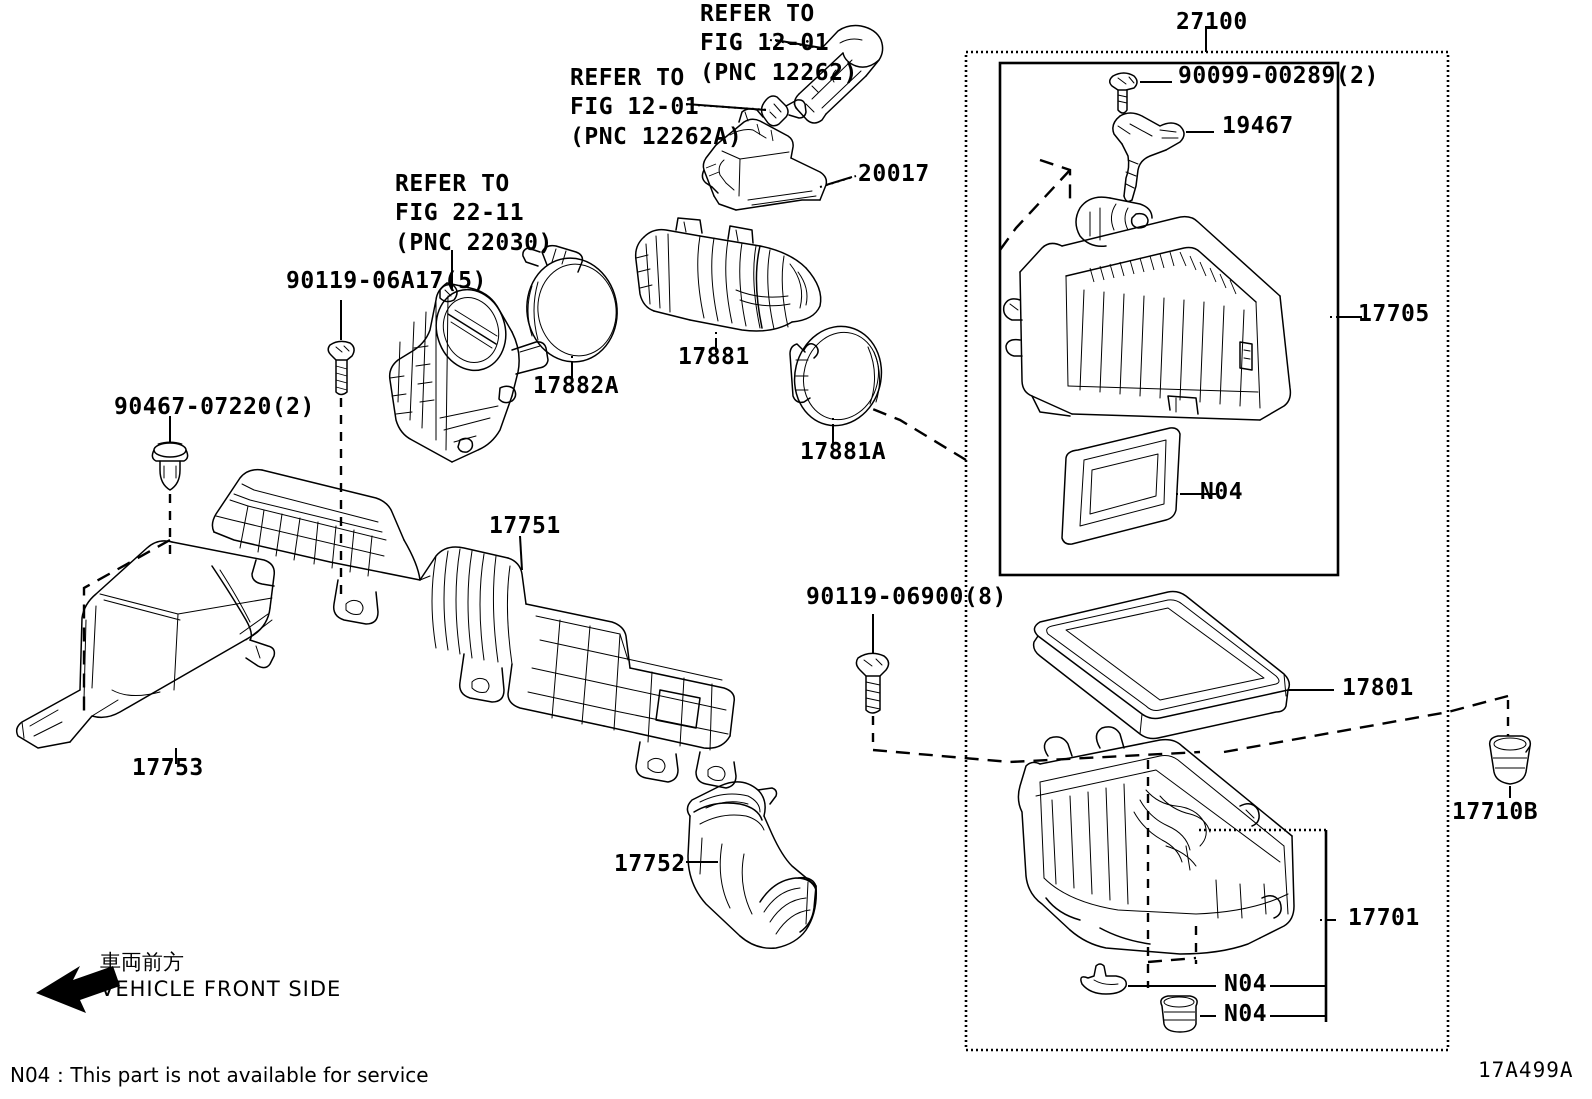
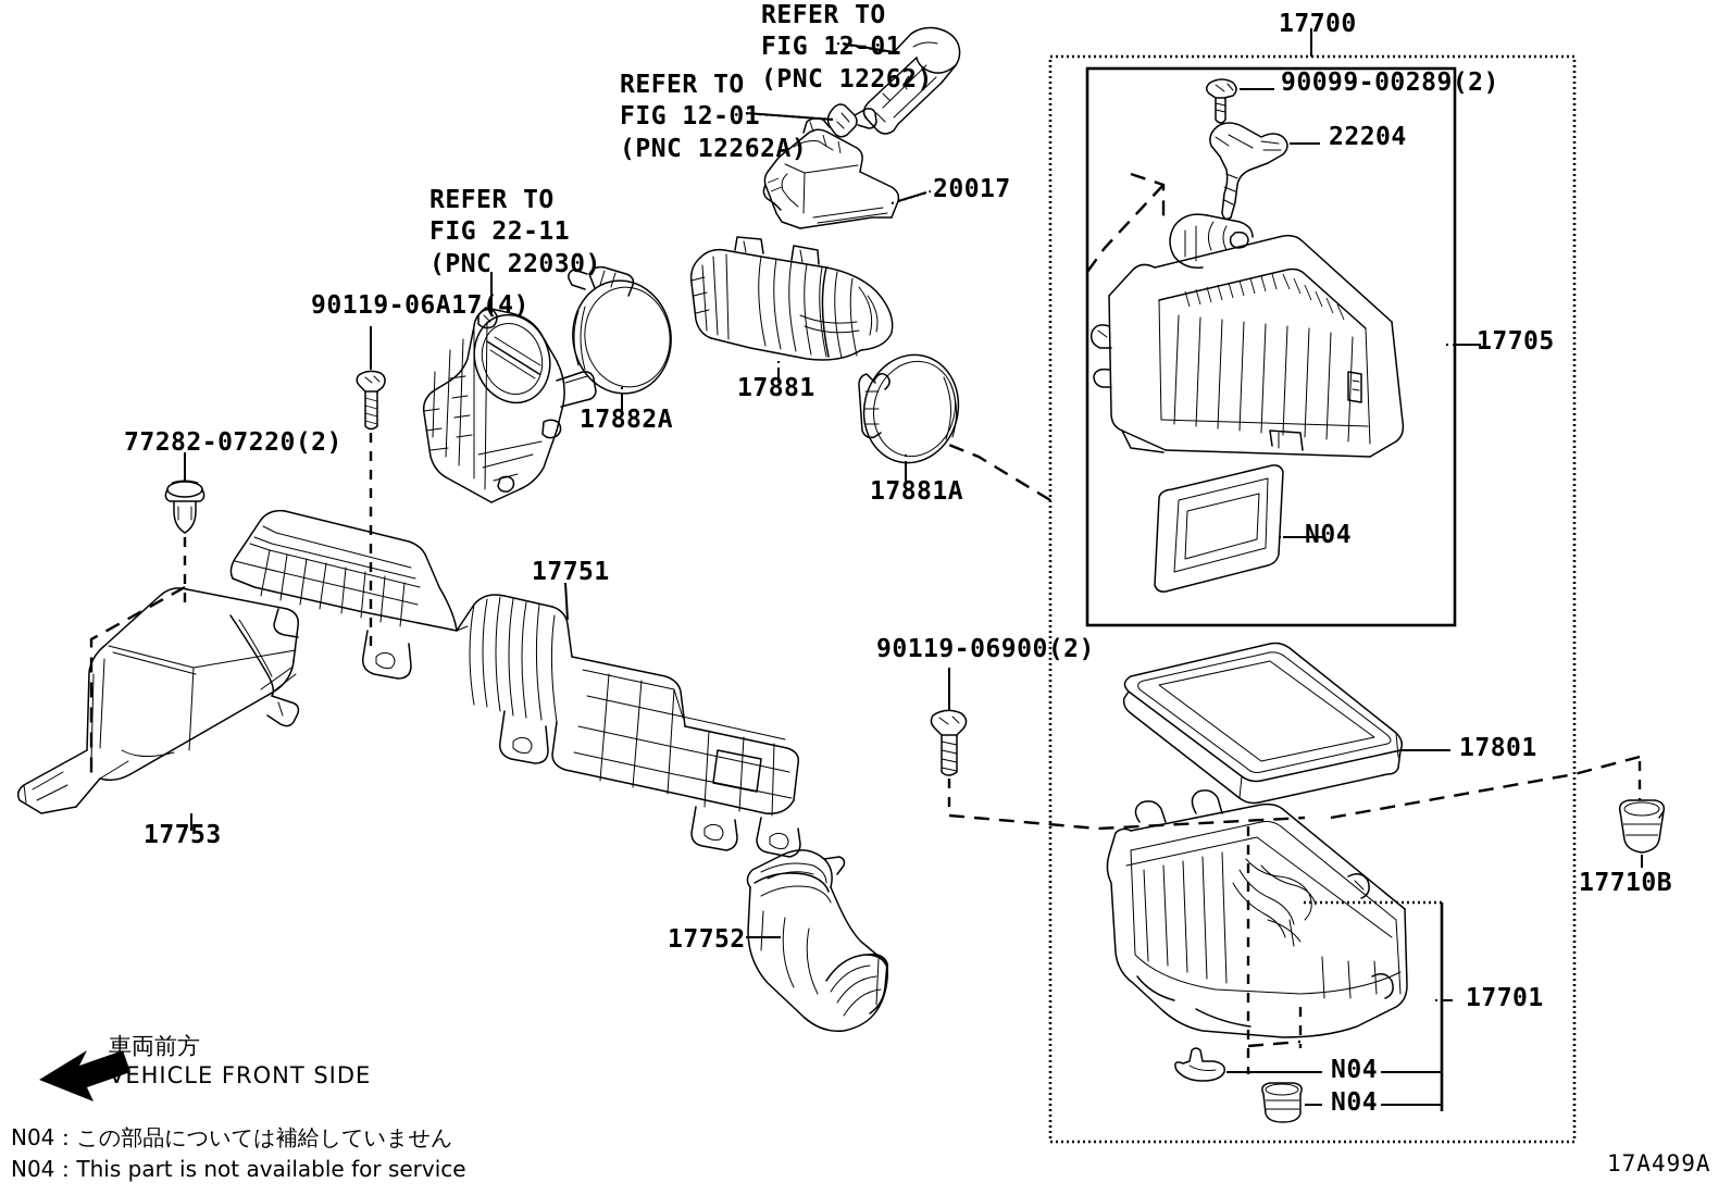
  REFER TO
  FIG 12-01
  (PNC 12262)
  REFER TO
  FIG 12-01
  (PNC 12262A)
  REFER TO
  FIG 22-11
  (PNC 22030)
  20017
  17881
  17881A
  17882A
- 90119-06A17(5)
+ 90119-06A17(4)
- 90467-07220(2)
+ 77282-07220(2)
- 90119-06900(8)
+ 90119-06900(2)
  90099-00289(2)
- 19467
+ 22204
- 27100
+ 17700
  17705
  17801
  17710B
  17701
  N04
  N04
  N04
  17751
  17752
  17753
  車両前方
  VEHICLE FRONT SIDE
+ N04：この部品については補給していません
  N04：This part is not available for service
  17A499A
